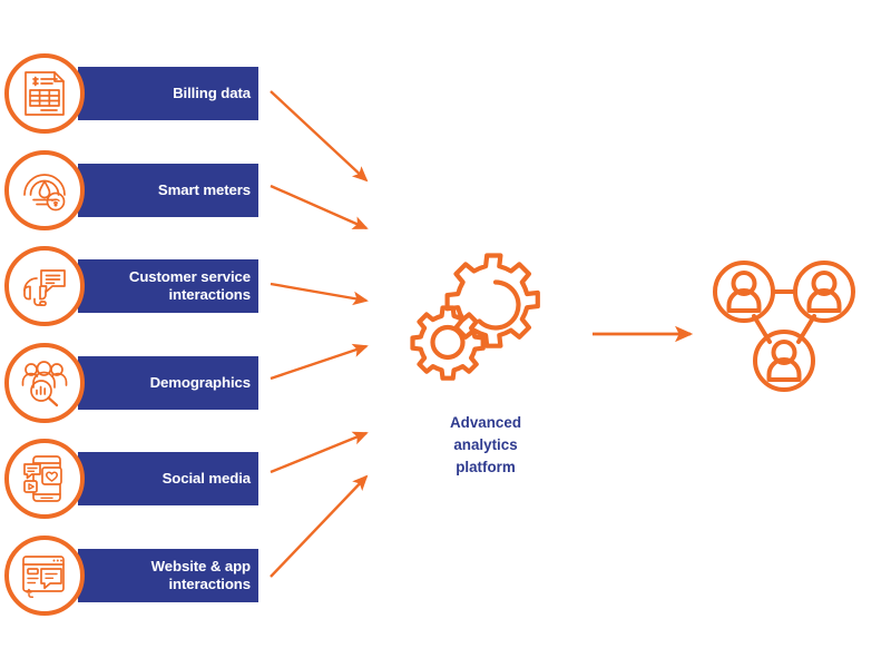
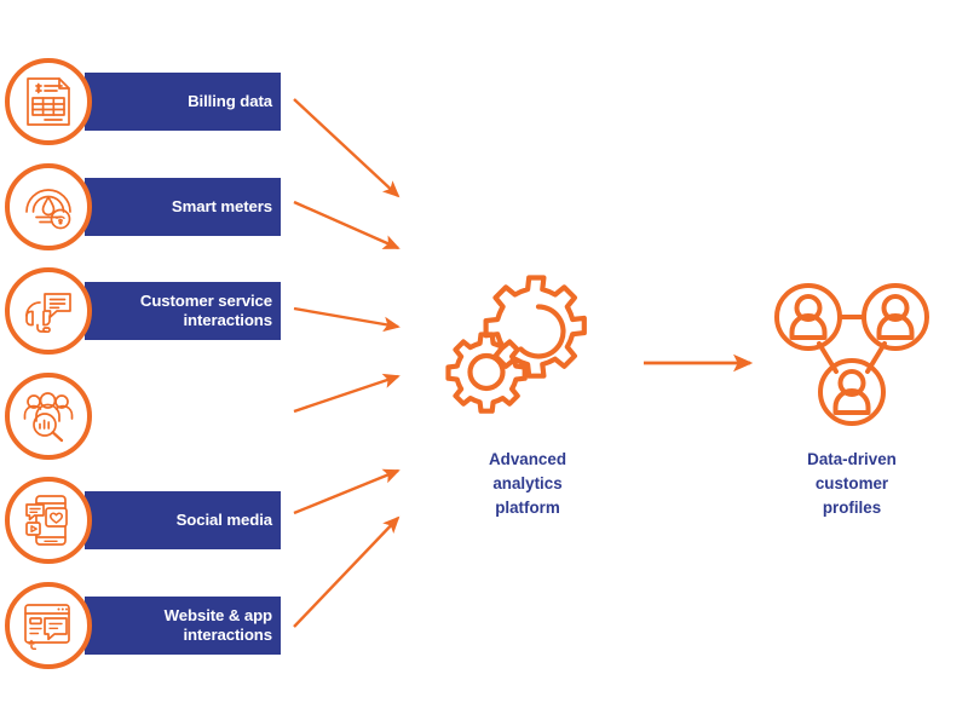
  Billing data
  Smart meters
  Customer service
  interactions
- Demographics
  Social media
  Website & app
  interactions
  Advanced
  analytics
  platform
+ Data-driven
+ customer
+ profiles
